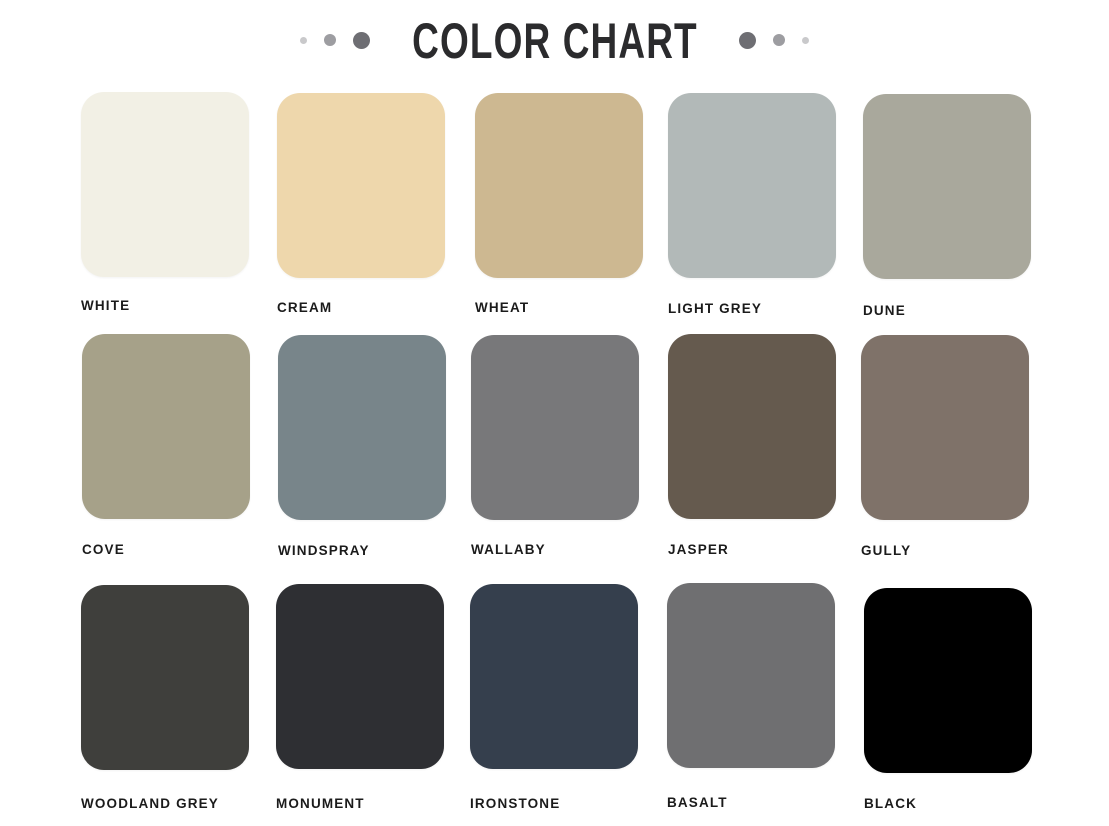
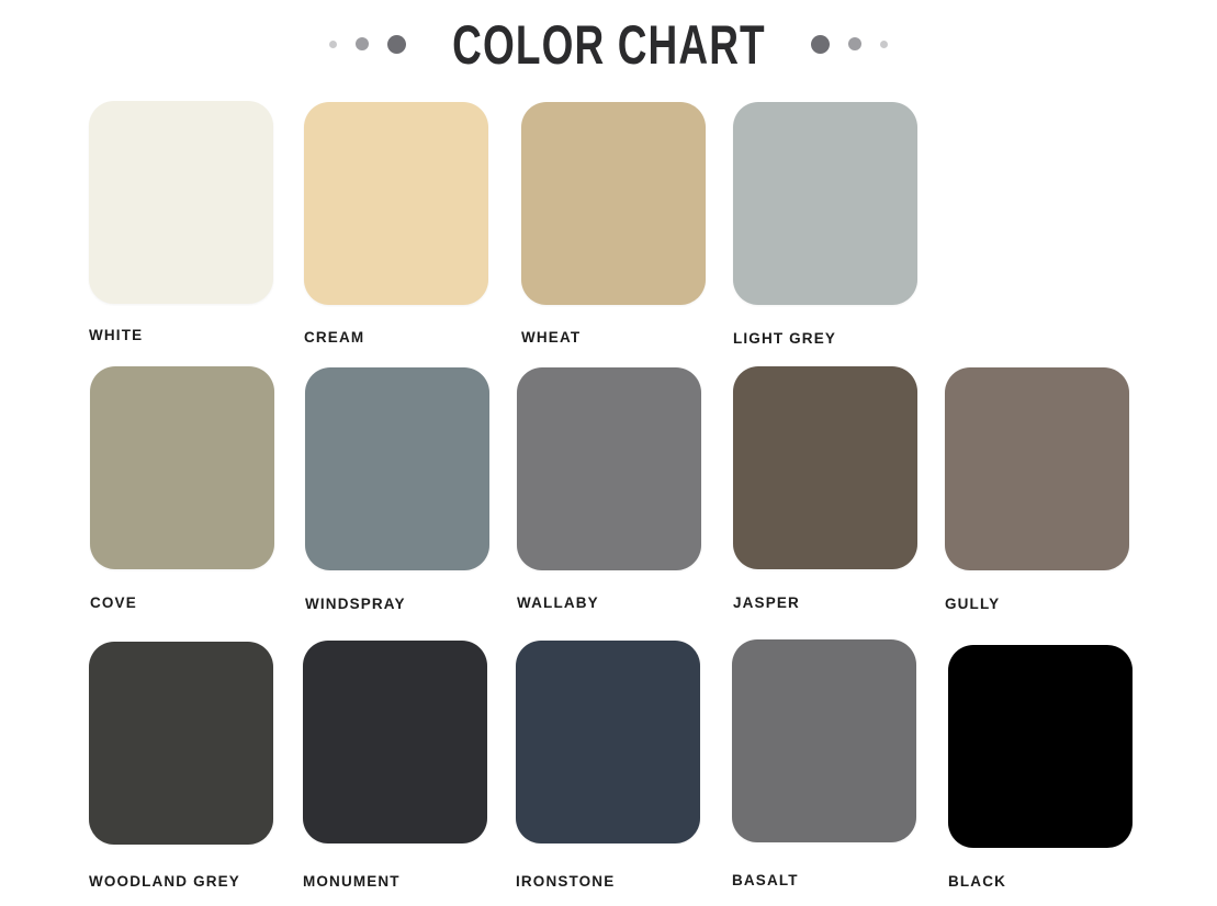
  COLOR CHART
  WHITE
  CREAM
  WHEAT
  LIGHT GREY
- DUNE
  COVE
  WINDSPRAY
  WALLABY
  JASPER
  GULLY
  WOODLAND GREY
  MONUMENT
  IRONSTONE
  BASALT
  BLACK
